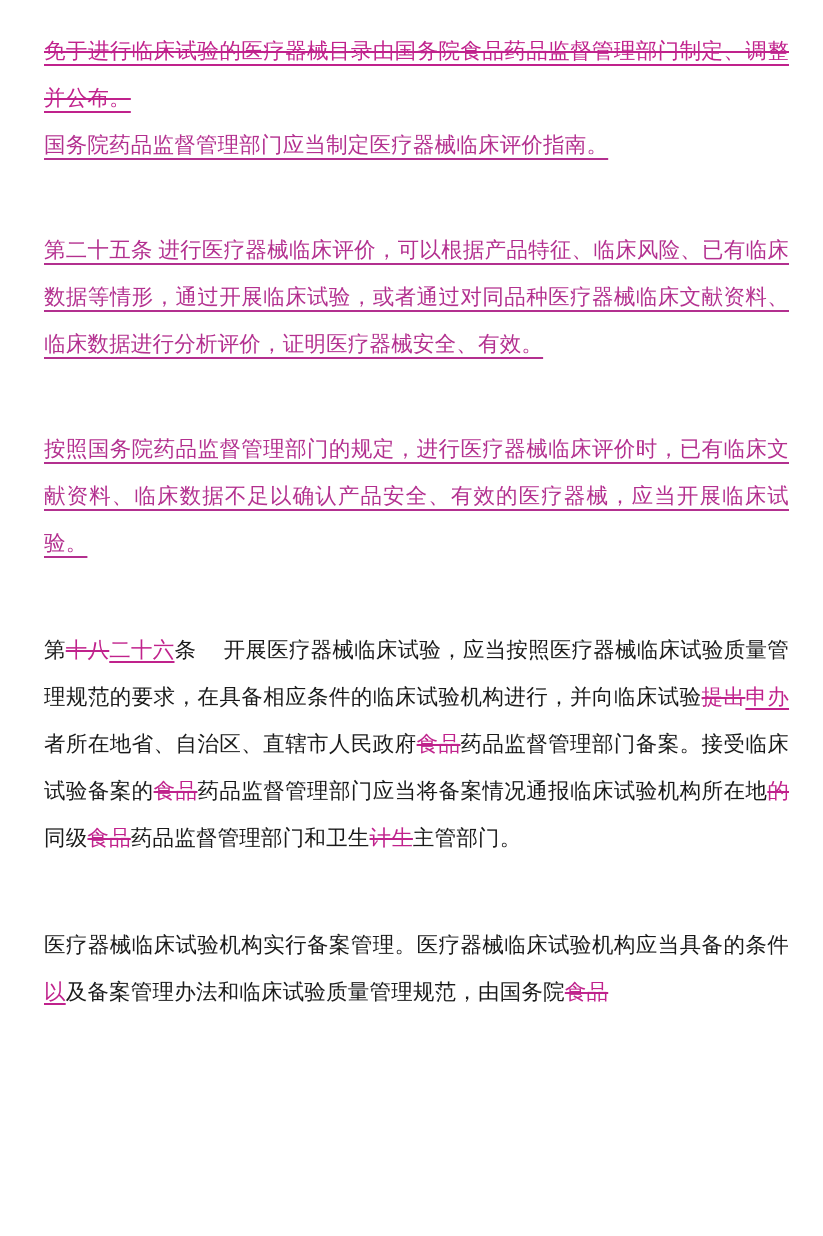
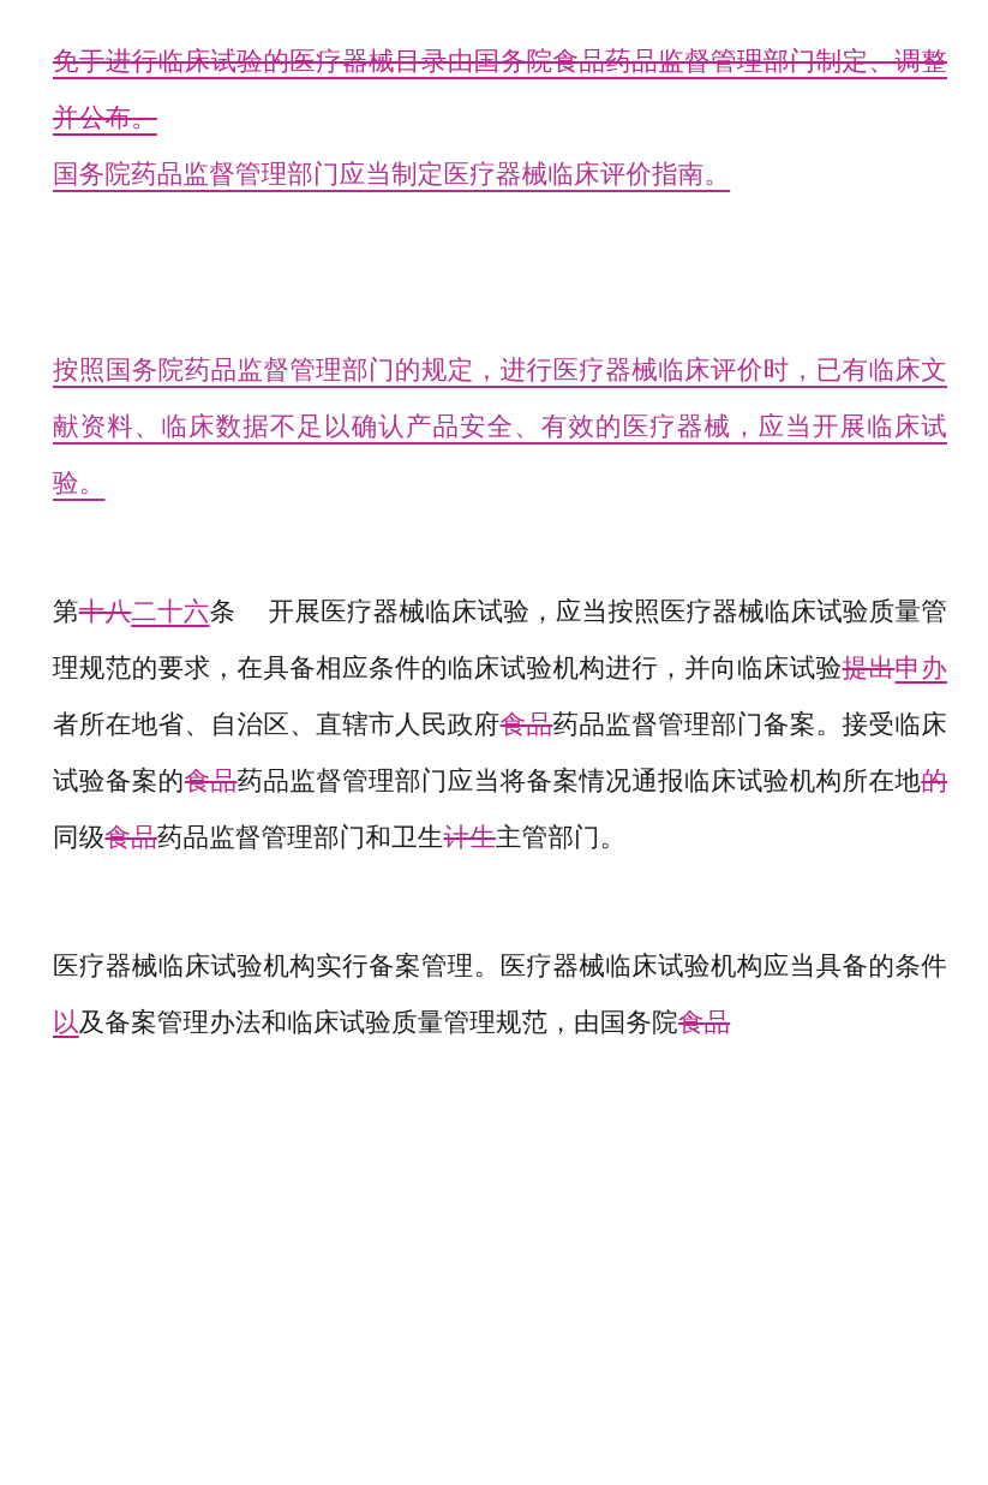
  免于进行临床试验的医疗器械目录由国务院食品药品监督管理部门制定、调整并公布。
  国务院药品监督管理部门应当制定医疗器械临床评价指南。
- 第二十五条 进行医疗器械临床评价，可以根据产品特征、临床风险、已有临床数据等情形，通过开展临床试验，或者通过对同品种医疗器械临床文献资料、临床数据进行分析评价，证明医疗器械安全、有效。
  按照国务院药品监督管理部门的规定，进行医疗器械临床评价时，已有临床文献资料、临床数据不足以确认产品安全、有效的医疗器械，应当开展临床试验。
  第十八二十六条 开展医疗器械临床试验，应当按照医疗器械临床试验质量管理规范的要求，在具备相应条件的临床试验机构进行，并向临床试验提出申办者所在地省、自治区、直辖市人民政府食品药品监督管理部门备案。接受临床试验备案的食品药品监督管理部门应当将备案情况通报临床试验机构所在地的同级食品药品监督管理部门和卫生计生主管部门。
  医疗器械临床试验机构实行备案管理。医疗器械临床试验机构应当具备的条件以及备案管理办法和临床试验质量管理规范，由国务院食品
